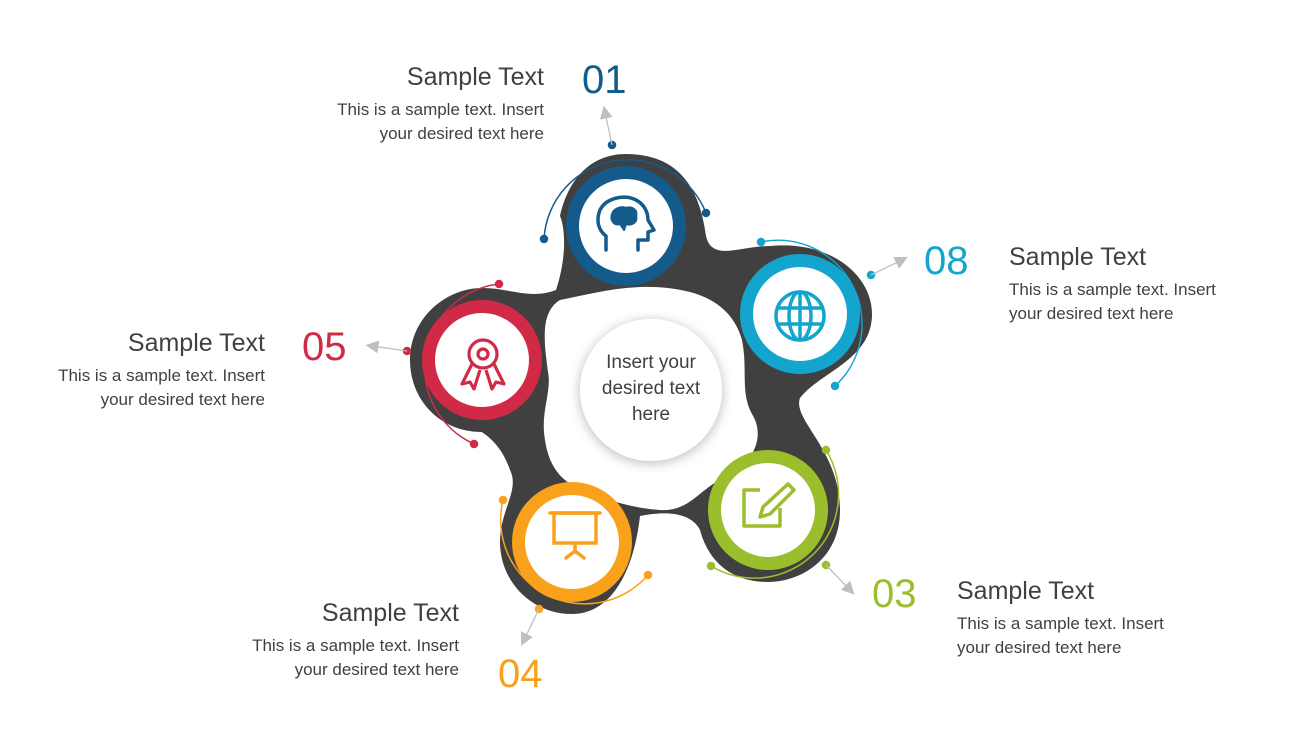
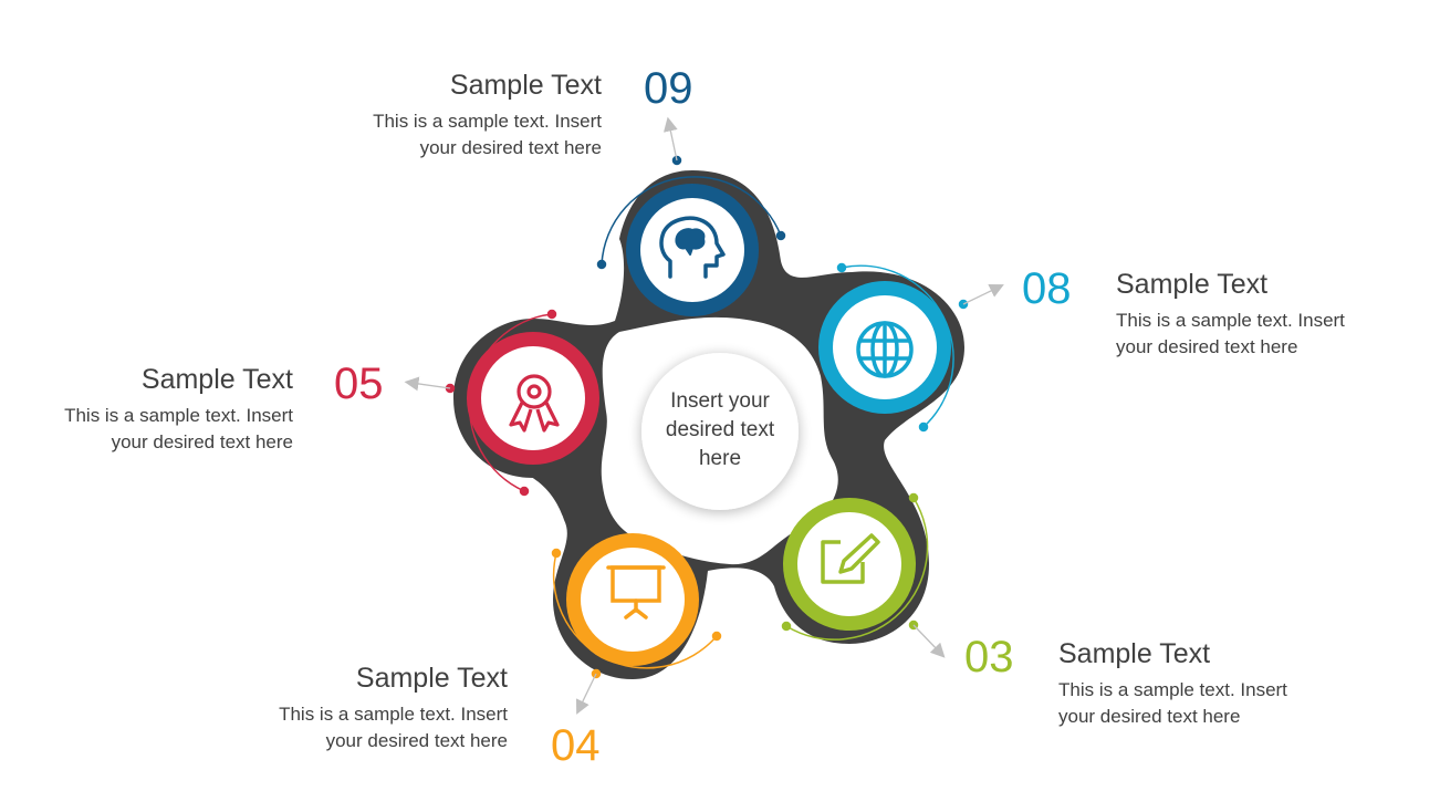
  Insert your
  desired text
  here
- 01
+ 09
  08
  03
  04
  05
  Sample Text
  This is a sample text. Insert
  your desired text here
  Sample Text
  This is a sample text. Insert
  your desired text here
  Sample Text
  This is a sample text. Insert
  your desired text here
  Sample Text
  This is a sample text. Insert
  your desired text here
  Sample Text
  This is a sample text. Insert
  your desired text here
